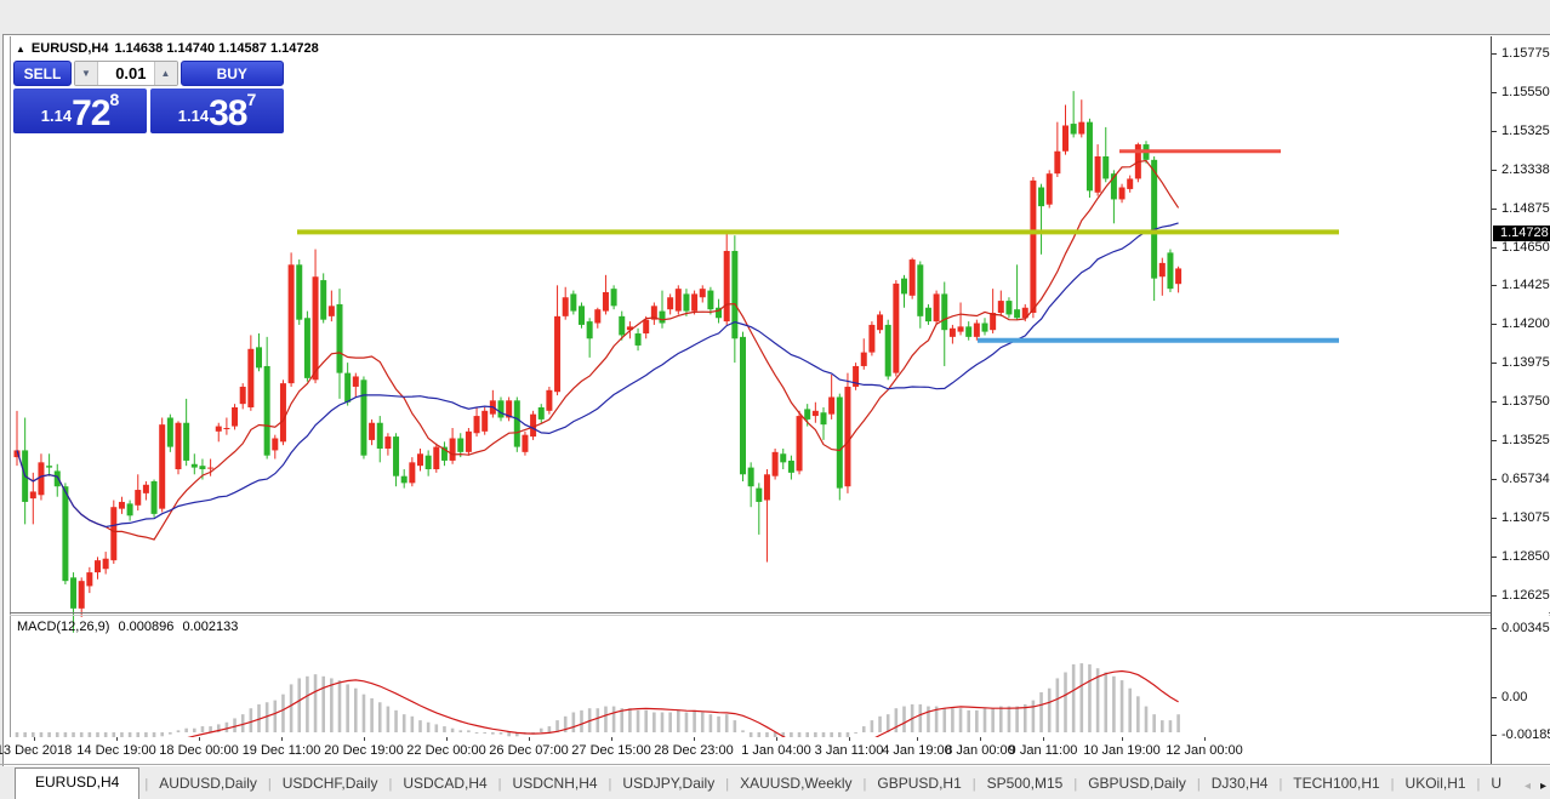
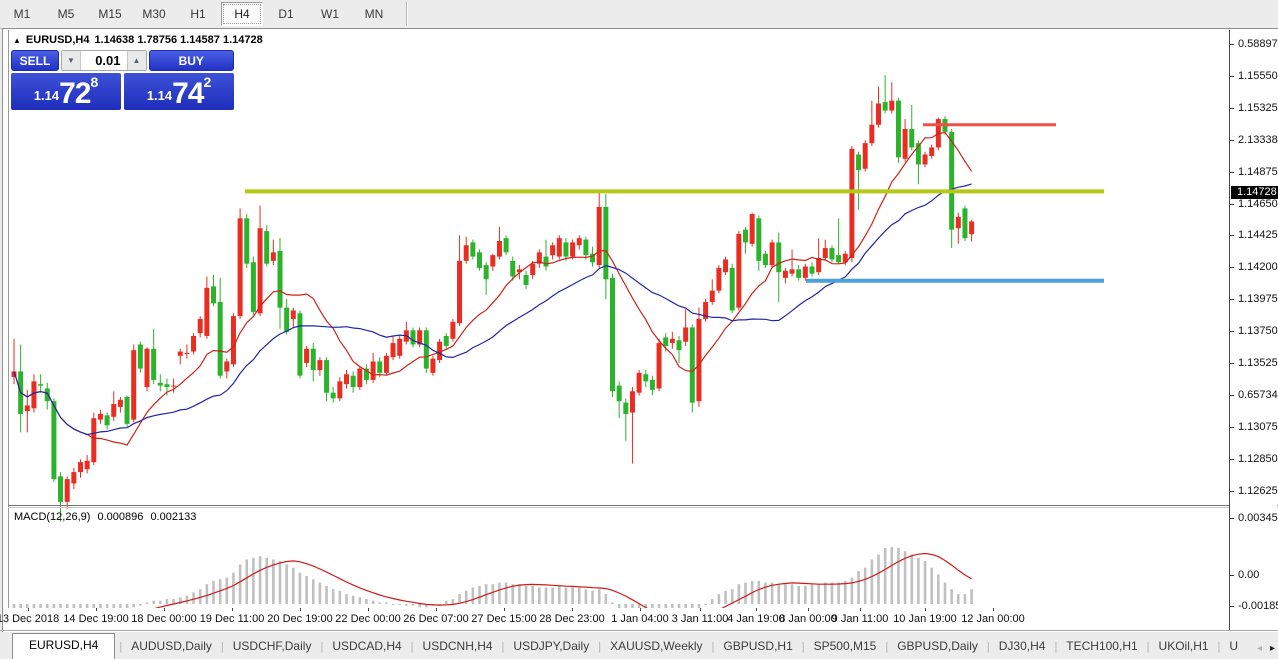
+ M1
+ M5
+ M15
+ M30
+ H1
+ H4
+ D1
+ W1
+ MN
- 1.15775
+ 0.58897
  1.15550
  1.15325
  2.13338
  1.14875
  1.14650
  1.14425
  1.14200
  1.13975
  1.13750
  1.13525
  0.65734
  1.13075
  1.12850
  1.12625
  1.14728
  0.00345
  0.00
  -0.0018
  3 Dec 2018
  14 Dec 19:00
  18 Dec 00:00
  19 Dec 11:00
  20 Dec 19:00
  22 Dec 00:00
  26 Dec 07:00
  27 Dec 15:00
  28 Dec 23:00
  1 Jan 04:00
  3 Jan 11:00
  4 Jan 19:00
  8 Jan 00:00
  9 Jan 11:00
  10 Jan 19:00
  12 Jan 00:00
  ▲
  EURUSD,H4
- 1.14638 1.14740 1.14587 1.14728
+ 1.14638 1.78756 1.14587 1.14728
  MACD(12,26,9) 0.000896 0.002133
  SELL
  ▼
  0.01
  ▲
  BUY
  1.14
  72
  8
  1.14
- 38
+ 74
- 7
+ 2
  EURUSD,H4
  |
  AUDUSD,Daily
  |
  USDCHF,Daily
  |
  USDCAD,H4
  |
  USDCNH,H4
  |
  USDJPY,Daily
  |
  XAUUSD,Weekly
  |
  GBPUSD,H1
  |
  SP500,M15
  |
  GBPUSD,Daily
  |
  DJ30,H4
  |
  TECH100,H1
  |
  UKOil,H1
  |
  U
  ◂
  ▸
